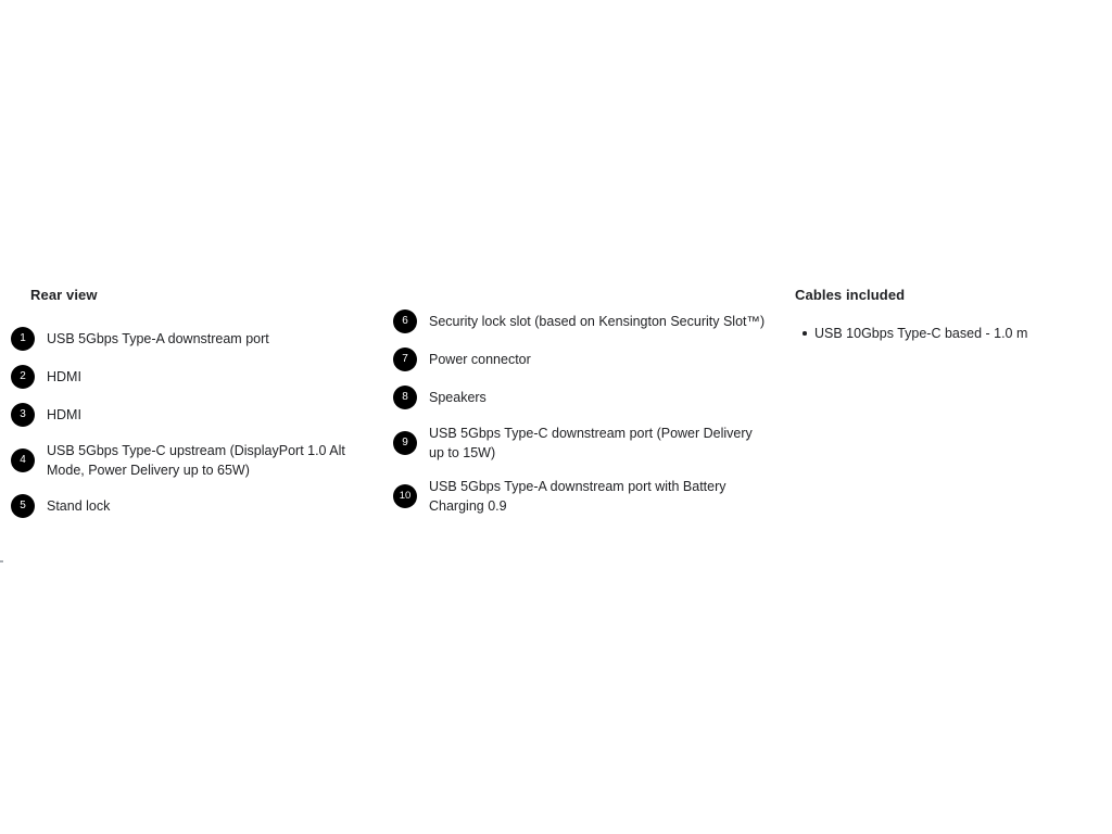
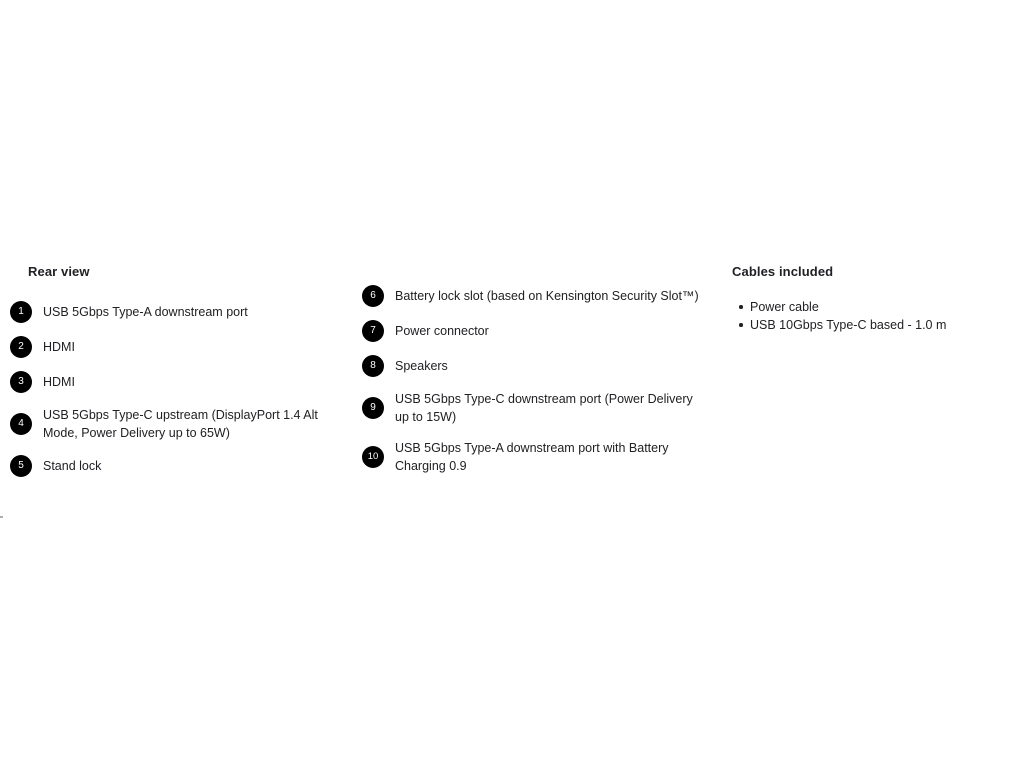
  Rear view
  1
  USB 5Gbps Type-A downstream port
  2
  HDMI
  3
  HDMI
  4
- USB 5Gbps Type-C upstream (DisplayPort 1.0 Alt Mode, Power Delivery up to 65W)
+ USB 5Gbps Type-C upstream (DisplayPort 1.4 Alt Mode, Power Delivery up to 65W)
  5
  Stand lock
  6
- Security lock slot (based on Kensington Security Slot™)
+ Battery lock slot (based on Kensington Security Slot™)
  7
  Power connector
  8
  Speakers
  9
  USB 5Gbps Type-C downstream port (Power Delivery up to 15W)
  10
  USB 5Gbps Type-A downstream port with Battery Charging 0.9
  Cables included
+ Power cable
  USB 10Gbps Type-C based - 1.0 m
